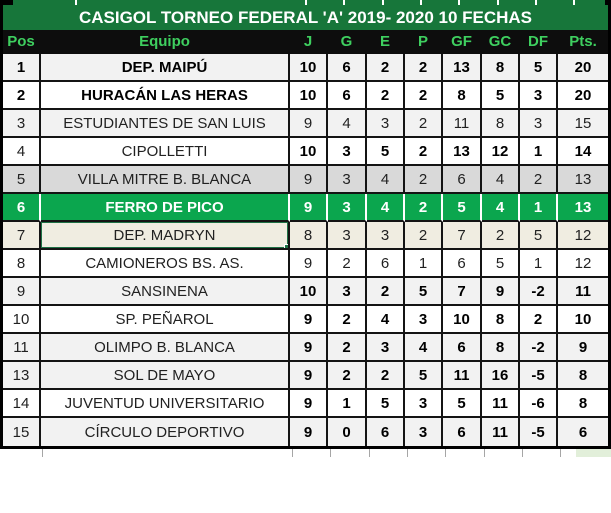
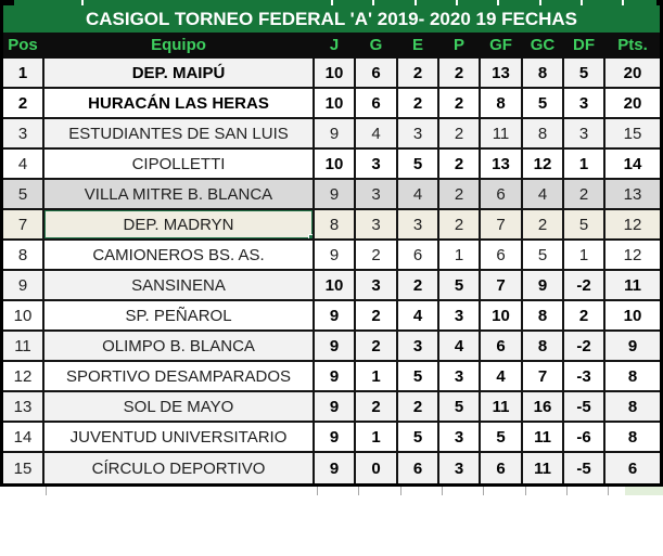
- CASIGOL TORNEO FEDERAL 'A' 2019- 2020 10 FECHAS
+ CASIGOL TORNEO FEDERAL 'A' 2019- 2020 19 FECHAS
  Pos	Equipo	J	G	E	P	GF	GC	DF	Pts.
  1	DEP. MAIPÚ	10	6	2	2	13	8	5	20
  2	HURACÁN LAS HERAS	10	6	2	2	8	5	3	20
  3	ESTUDIANTES DE SAN LUIS	9	4	3	2	11	8	3	15
  4	CIPOLLETTI	10	3	5	2	13	12	1	14
  5	VILLA MITRE B. BLANCA	9	3	4	2	6	4	2	13
- 6	FERRO DE PICO	9	3	4	2	5	4	1	13
  7	DEP. MADRYN	8	3	3	2	7	2	5	12
  8	CAMIONEROS BS. AS.	9	2	6	1	6	5	1	12
  9	SANSINENA	10	3	2	5	7	9	-2	11
  10	SP. PEÑAROL	9	2	4	3	10	8	2	10
  11	OLIMPO B. BLANCA	9	2	3	4	6	8	-2	9
+ 12	SPORTIVO DESAMPARADOS	9	1	5	3	4	7	-3	8
  13	SOL DE MAYO	9	2	2	5	11	16	-5	8
  14	JUVENTUD UNIVERSITARIO	9	1	5	3	5	11	-6	8
  15	CÍRCULO DEPORTIVO	9	0	6	3	6	11	-5	6
